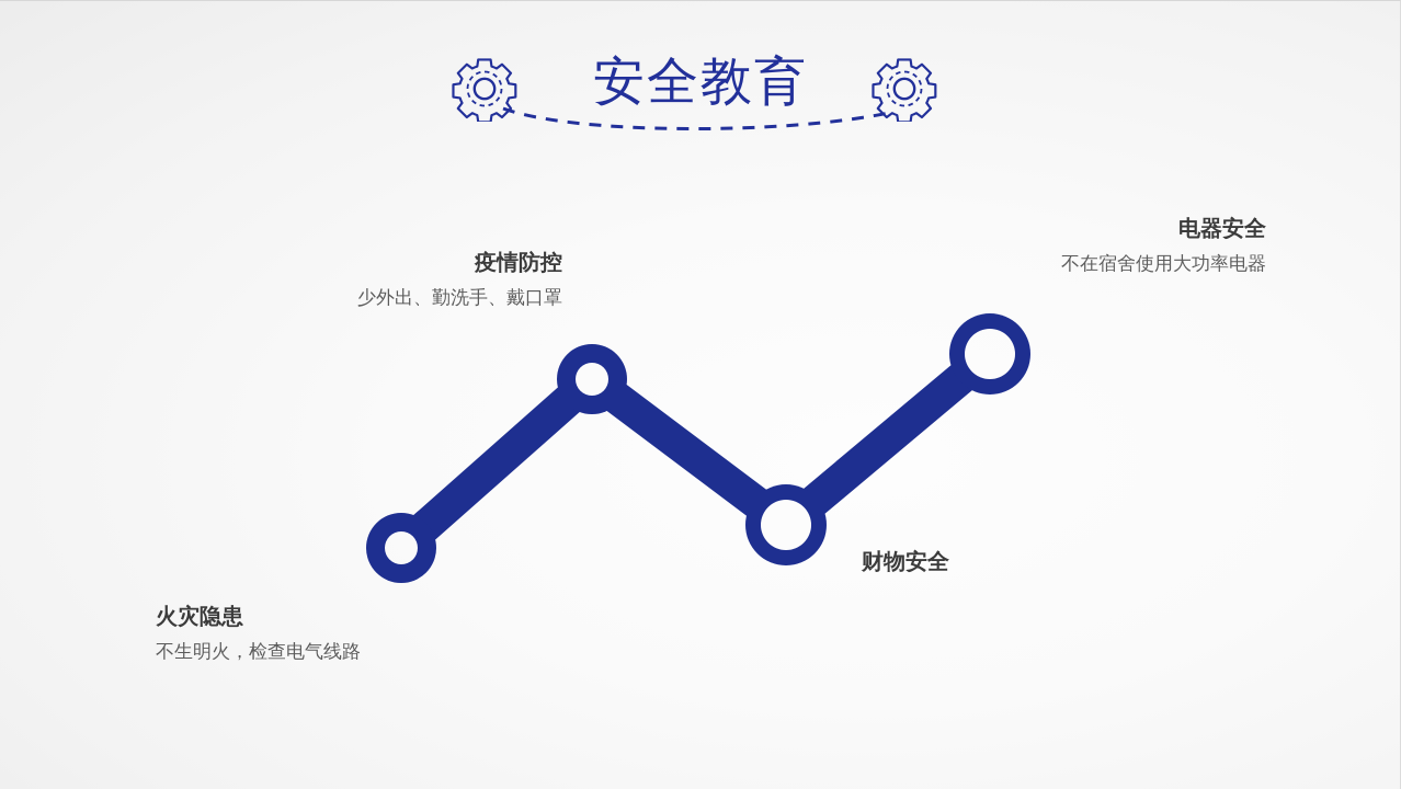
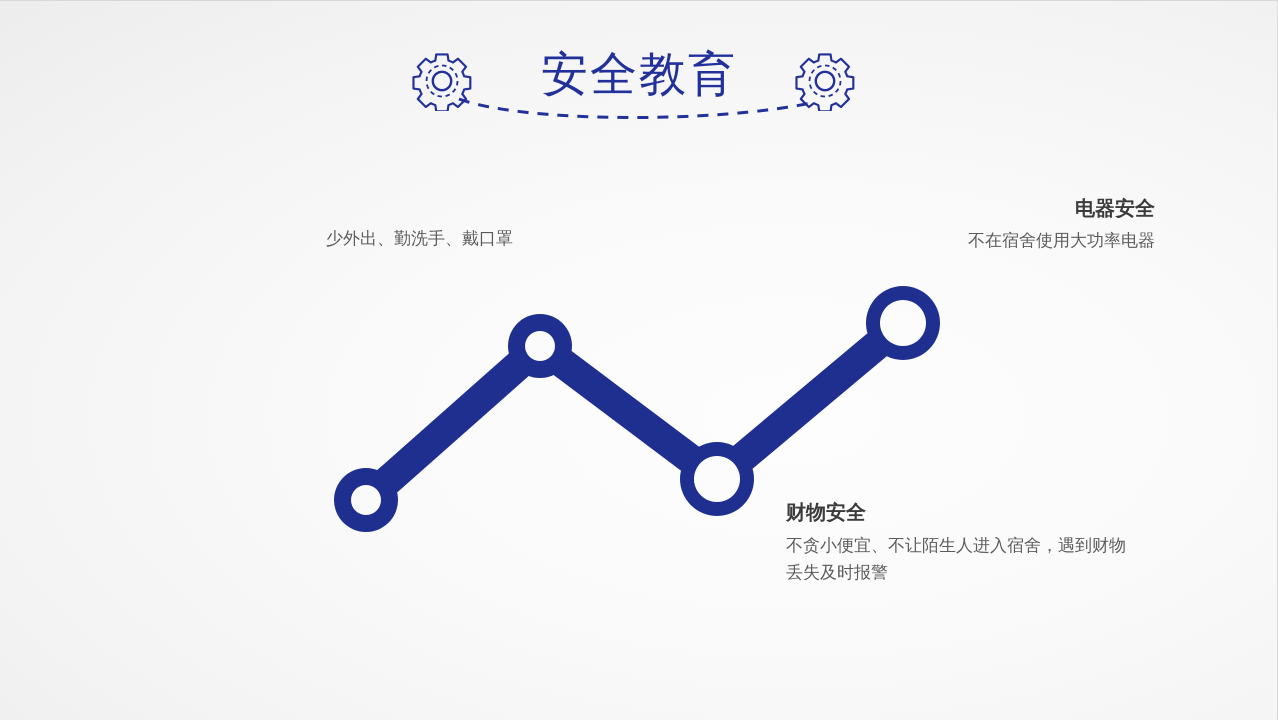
  安全教育
- 疫情防控
  少外出、勤洗手、戴口罩
  电器安全
  不在宿舍使用大功率电器
- 火灾隐患
- 不生明火，检查电气线路
  财物安全
+ 不贪小便宜、不让陌生人进入宿舍，遇到财物丢失及时报警
